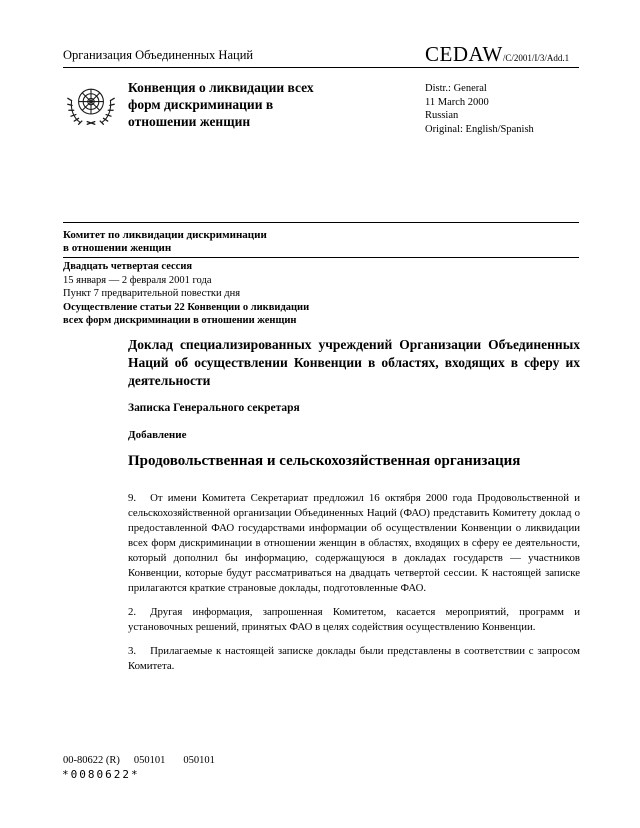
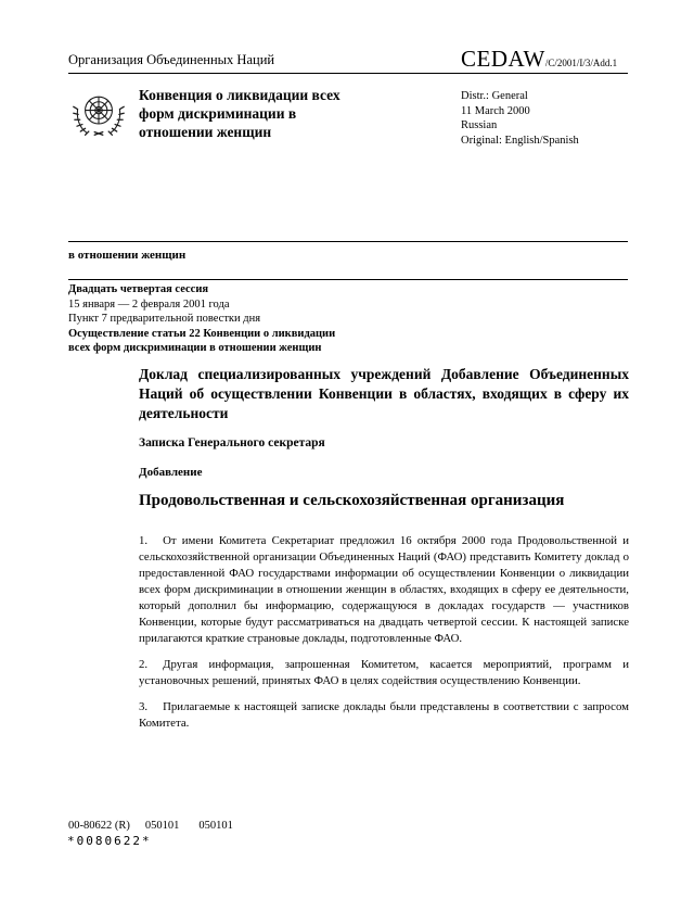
  Организация Объединенных Наций
  CEDAW/C/2001/I/3/Add.1
  Конвенция о ликвидации всех
  форм дискриминации в
  отношении женщин
  Distr.: General
  11 March 2000
  Russian
  Original: English/Spanish
- Комитет по ликвидации дискриминации
  в отношении женщин
  Двадцать четвертая сессия
  15 января — 2 февраля 2001 года
  Пункт 7 предварительной повестки дня
  Осуществление статьи 22 Конвенции о ликвидации
  всех форм дискриминации в отношении женщин
- Доклад специализированных учреждений Организации Объединенных Наций об осуществлении Конвенции в областях, входящих в сферу их деятельности
+ Доклад специализированных учреждений Добавление Объединенных Наций об осуществлении Конвенции в областях, входящих в сферу их деятельности
  Записка Генерального секретаря
  Добавление
  Продовольственная и сельскохозяйственная организация
- 9. От имени Комитета Секретариат предложил 16 октября 2000 года Продовольственной и сельскохозяйственной организации Объединенных Наций (ФАО) представить Комитету доклад о предоставленной ФАО государствами информации об осуществлении Конвенции о ликвидации всех форм дискриминации в отношении женщин в областях, входящих в сферу ее деятельности, который дополнил бы информацию, содержащуюся в докладах государств — участников Конвенции, которые будут рассматриваться на двадцать четвертой сессии. К настоящей записке прилагаются краткие страновые доклады, подготовленные ФАО.
+ 1. От имени Комитета Секретариат предложил 16 октября 2000 года Продовольственной и сельскохозяйственной организации Объединенных Наций (ФАО) представить Комитету доклад о предоставленной ФАО государствами информации об осуществлении Конвенции о ликвидации всех форм дискриминации в отношении женщин в областях, входящих в сферу ее деятельности, который дополнил бы информацию, содержащуюся в докладах государств — участников Конвенции, которые будут рассматриваться на двадцать четвертой сессии. К настоящей записке прилагаются краткие страновые доклады, подготовленные ФАО.
  2. Другая информация, запрошенная Комитетом, касается мероприятий, программ и установочных решений, принятых ФАО в целях содействия осуществлению Конвенции.
  3. Прилагаемые к настоящей записке доклады были представлены в соответствии с запросом Комитета.
  00-80622 (R) 050101 050101
  *0080622*
